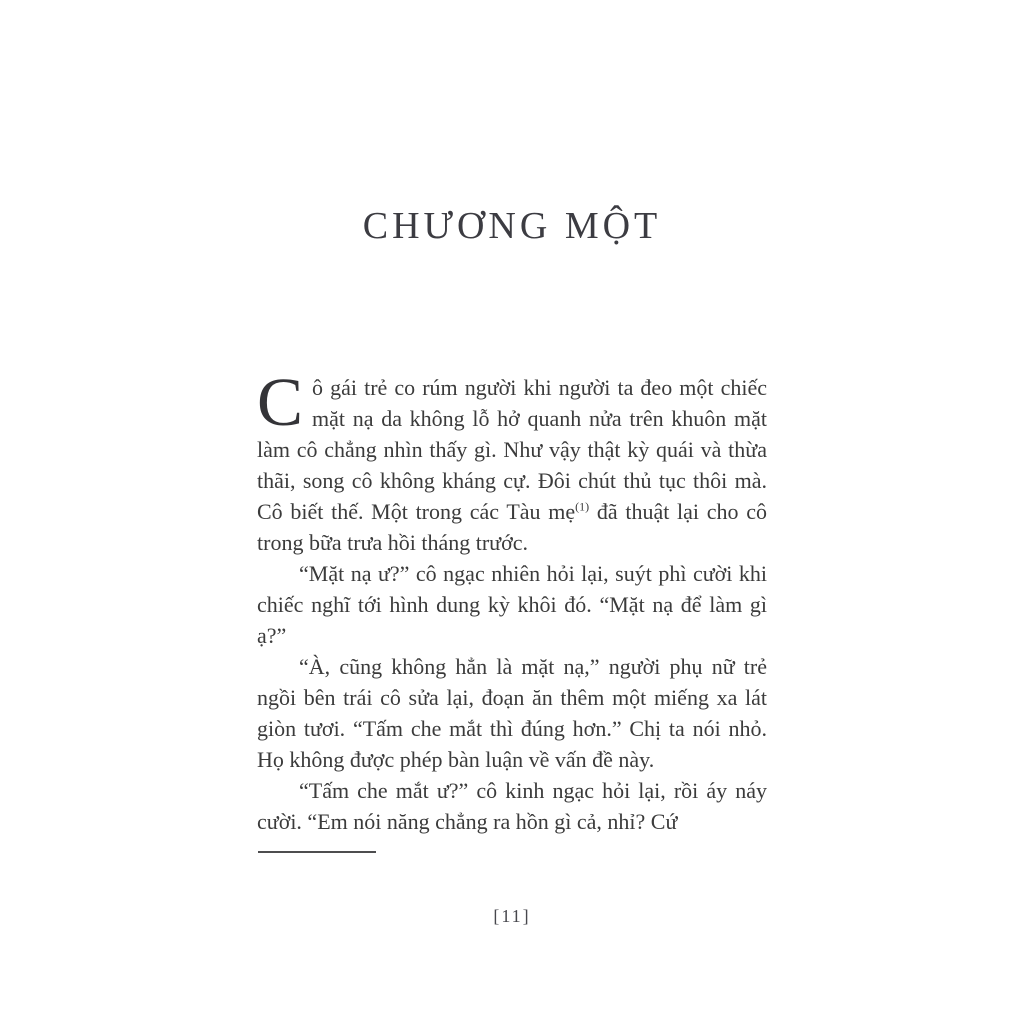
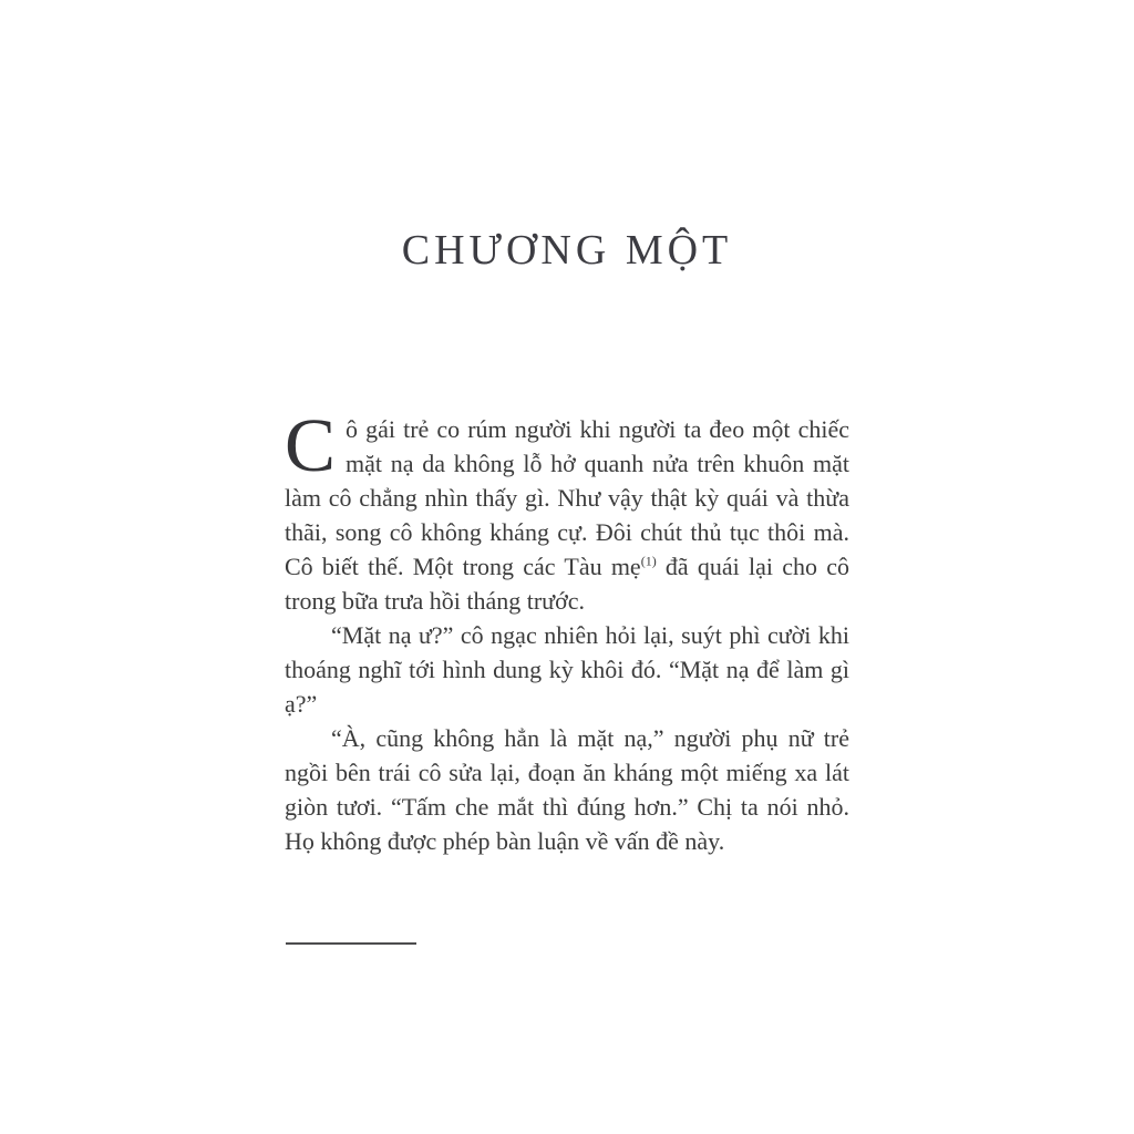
  CHƯƠNG MỘT
  C
- ô gái trẻ co rúm người khi người ta đeo một chiếc mặt nạ da không lỗ hở quanh nửa trên khuôn mặt làm cô chẳng nhìn thấy gì. Như vậy thật kỳ quái và thừa thãi, song cô không kháng cự. Đôi chút thủ tục thôi mà. Cô biết thế. Một trong các Tàu mẹ(1) đã thuật lại cho cô trong bữa trưa hồi tháng trước.
+ ô gái trẻ co rúm người khi người ta đeo một chiếc mặt nạ da không lỗ hở quanh nửa trên khuôn mặt làm cô chẳng nhìn thấy gì. Như vậy thật kỳ quái và thừa thãi, song cô không kháng cự. Đôi chút thủ tục thôi mà. Cô biết thế. Một trong các Tàu mẹ(1) đã quái lại cho cô trong bữa trưa hồi tháng trước.
- “Mặt nạ ư?” cô ngạc nhiên hỏi lại, suýt phì cười khi chiếc nghĩ tới hình dung kỳ khôi đó. “Mặt nạ để làm gì ạ?”
+ “Mặt nạ ư?” cô ngạc nhiên hỏi lại, suýt phì cười khi thoáng nghĩ tới hình dung kỳ khôi đó. “Mặt nạ để làm gì ạ?”
- “À, cũng không hẳn là mặt nạ,” người phụ nữ trẻ ngồi bên trái cô sửa lại, đoạn ăn thêm một miếng xa lát giòn tươi. “Tấm che mắt thì đúng hơn.” Chị ta nói nhỏ. Họ không được phép bàn luận về vấn đề này.
+ “À, cũng không hẳn là mặt nạ,” người phụ nữ trẻ ngồi bên trái cô sửa lại, đoạn ăn kháng một miếng xa lát giòn tươi. “Tấm che mắt thì đúng hơn.” Chị ta nói nhỏ. Họ không được phép bàn luận về vấn đề này.
- “Tấm che mắt ư?” cô kinh ngạc hỏi lại, rồi áy náy cười. “Em nói năng chẳng ra hồn gì cả, nhỉ? Cứ
- [11]
